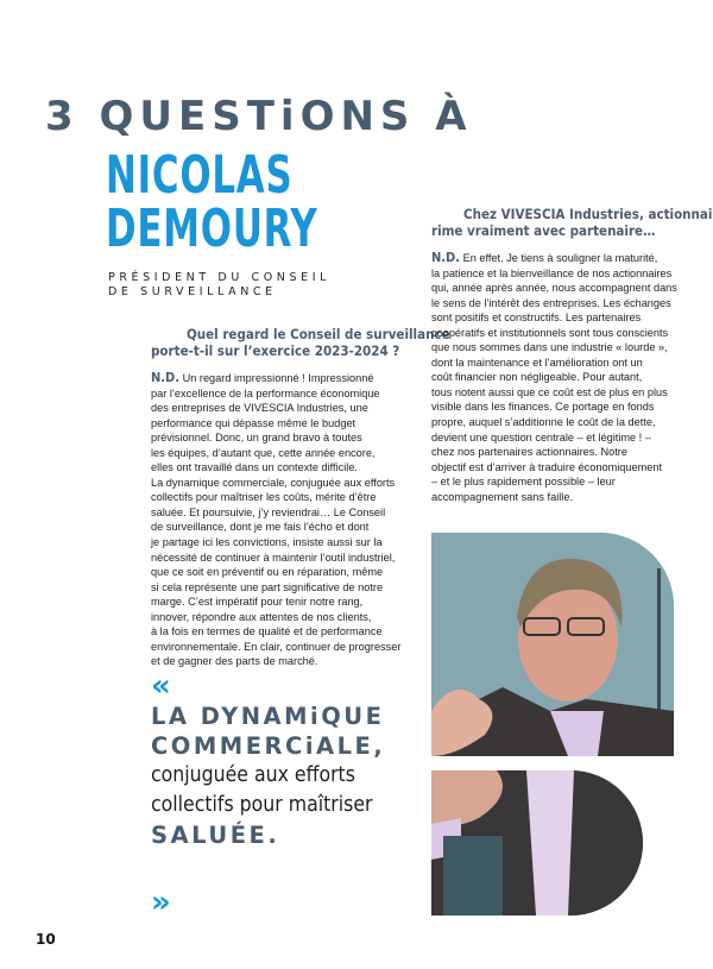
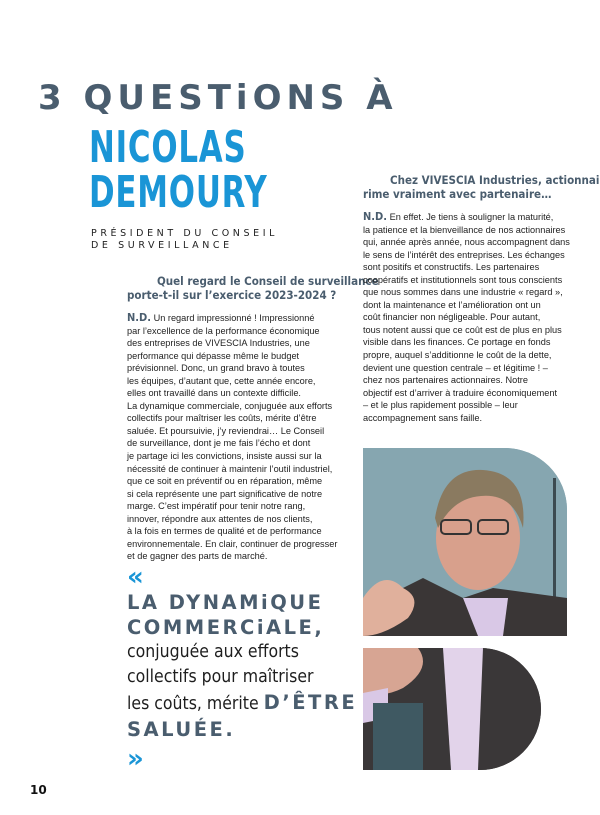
  3 QUESTiONS À
  NICOLAS
  DEMOURY
  PRÉSIDENT DU CONSEIL
  DE SURVEILLANCE
  Quel regard le Conseil de surveillance
  porte-t-il sur l’exercice 2023-2024 ?
  N.D. Un regard impressionné ! Impressionné
  par l’excellence de la performance économique
  des entreprises de VIVESCIA Industries, une
  performance qui dépasse même le budget
  prévisionnel. Donc, un grand bravo à toutes
  les équipes, d’autant que, cette année encore,
  elles ont travaillé dans un contexte difficile.
  La dynamique commerciale, conjuguée aux efforts
  collectifs pour maîtriser les coûts, mérite d’être
  saluée. Et poursuivie, j’y reviendrai… Le Conseil
  de surveillance, dont je me fais l’écho et dont
  je partage ici les convictions, insiste aussi sur la
  nécessité de continuer à maintenir l’outil industriel,
  que ce soit en préventif ou en réparation, même
  si cela représente une part significative de notre
  marge. C’est impératif pour tenir notre rang,
  innover, répondre aux attentes de nos clients,
  à la fois en termes de qualité et de performance
  environnementale. En clair, continuer de progresser
  et de gagner des parts de marché.
  Chez VIVESCIA Industries, actionnai
  rime vraiment avec partenaire…
  N.D. En effet. Je tiens à souligner la maturité,
  la patience et la bienveillance de nos actionnaires
  qui, année après année, nous accompagnent dans
  le sens de l’intérêt des entreprises. Les échanges
  sont positifs et constructifs. Les partenaires
  coopératifs et institutionnels sont tous conscients
- que nous sommes dans une industrie « lourde »,
+ que nous sommes dans une industrie « regard »,
  dont la maintenance et l’amélioration ont un
  coût financier non négligeable. Pour autant,
  tous notent aussi que ce coût est de plus en plus
  visible dans les finances. Ce portage en fonds
  propre, auquel s’additionne le coût de la dette,
  devient une question centrale – et légitime ! –
  chez nos partenaires actionnaires. Notre
  objectif est d’arriver à traduire économiquement
  – et le plus rapidement possible – leur
  accompagnement sans faille.
  «
  LA DYNAMiQUE
  COMMERCiALE,
  conjuguée aux efforts
  collectifs pour maîtriser
+ les coûts, mérite D’ÊTRE
  SALUÉE.
  »
  10
